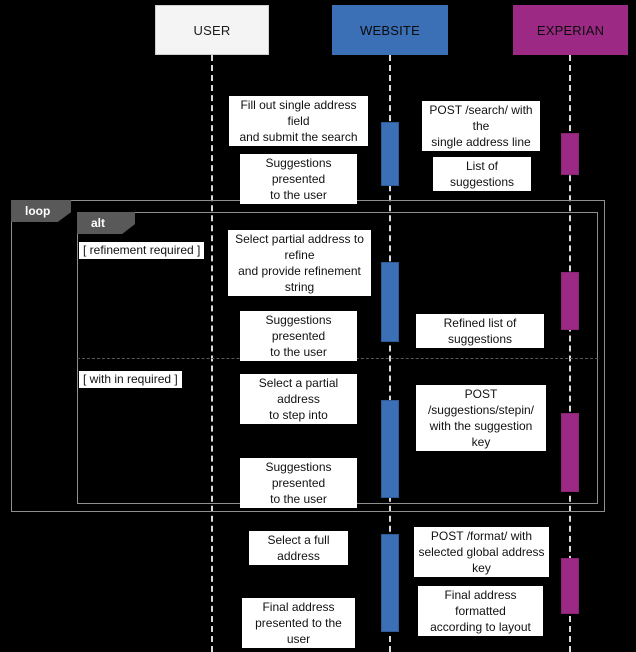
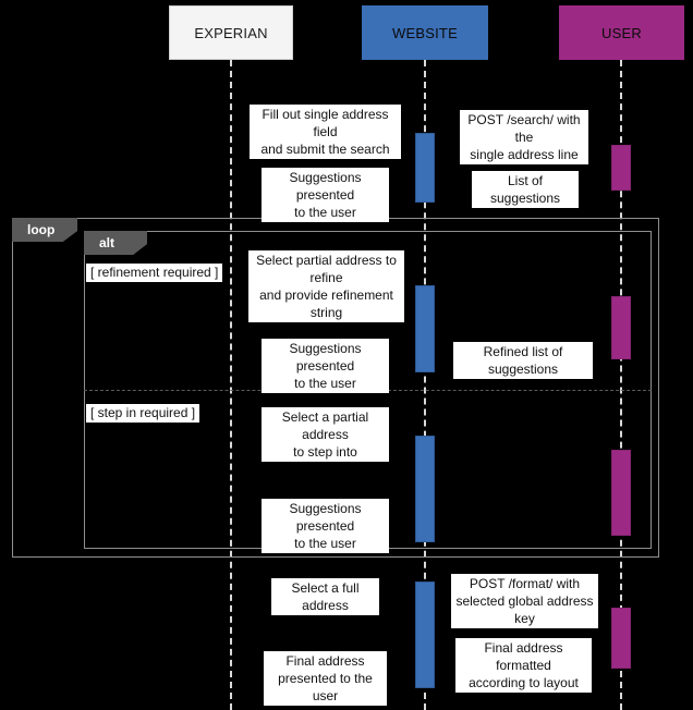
- USER
+ EXPERIAN
  WEBSITE
- EXPERIAN
+ USER
  loop
  alt
  [ refinement required ]
- [ with in required ]
+ [ step in required ]
  Fill out single address field
  and submit the search
  POST /search/ with the
  single address line
  List of suggestions
  Suggestions presented
  to the user
  Select partial address to refine
  and provide refinement string
  Refined list of suggestions
  Suggestions presented
  to the user
  Select a partial address
  to step into
- POST /suggestions/stepin/
- with the suggestion key
  Suggestions presented
  to the user
  Select a full address
  POST /format/ with
  selected global address key
  Final address formatted
  according to layout
  Final address
  presented to the user
